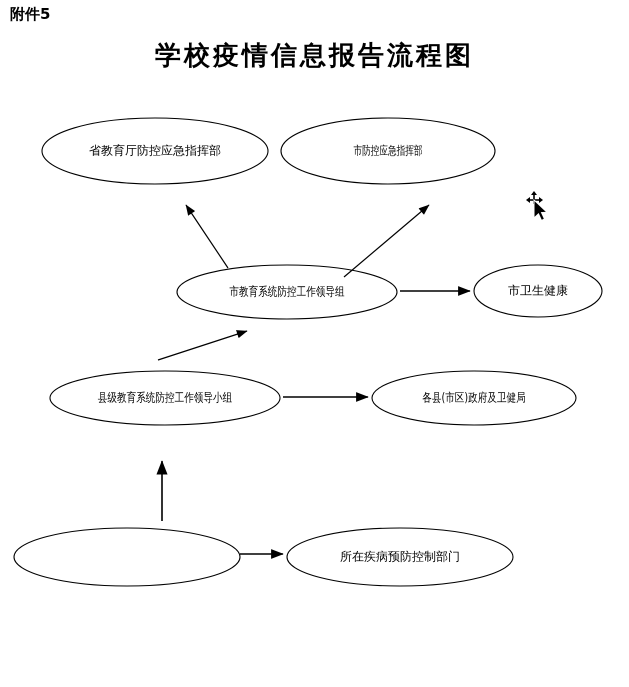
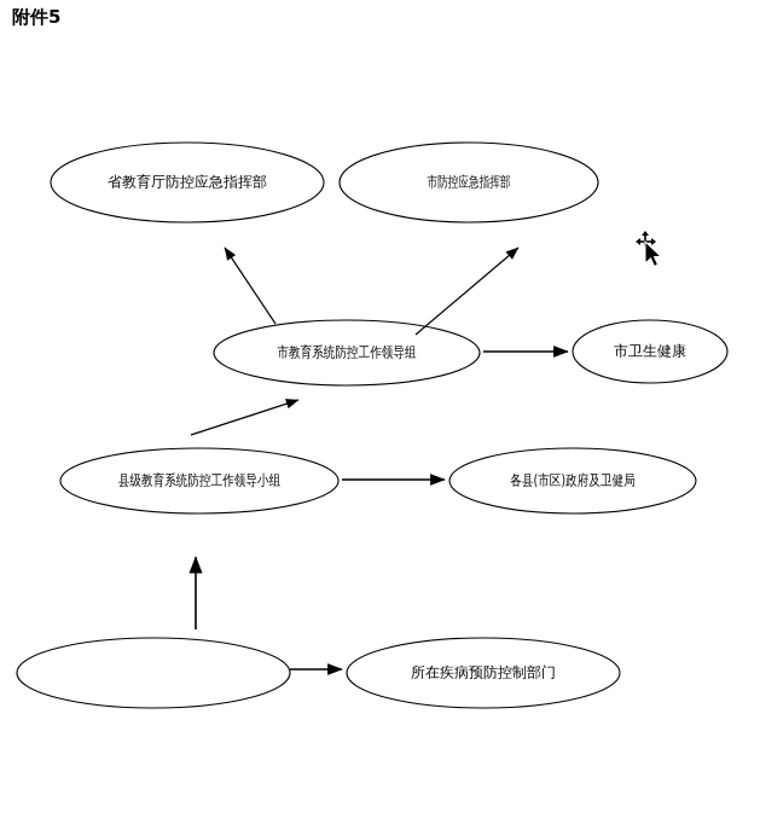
  附件5
- 学校疫情信息报告流程图
  省教育厅防控应急指挥部
  市防控应急指挥部
  市教育系统防控工作领导组
  市卫生健康
  县级教育系统防控工作领导小组
  各县(市区)政府及卫健局
  所在疾病预防控制部门
